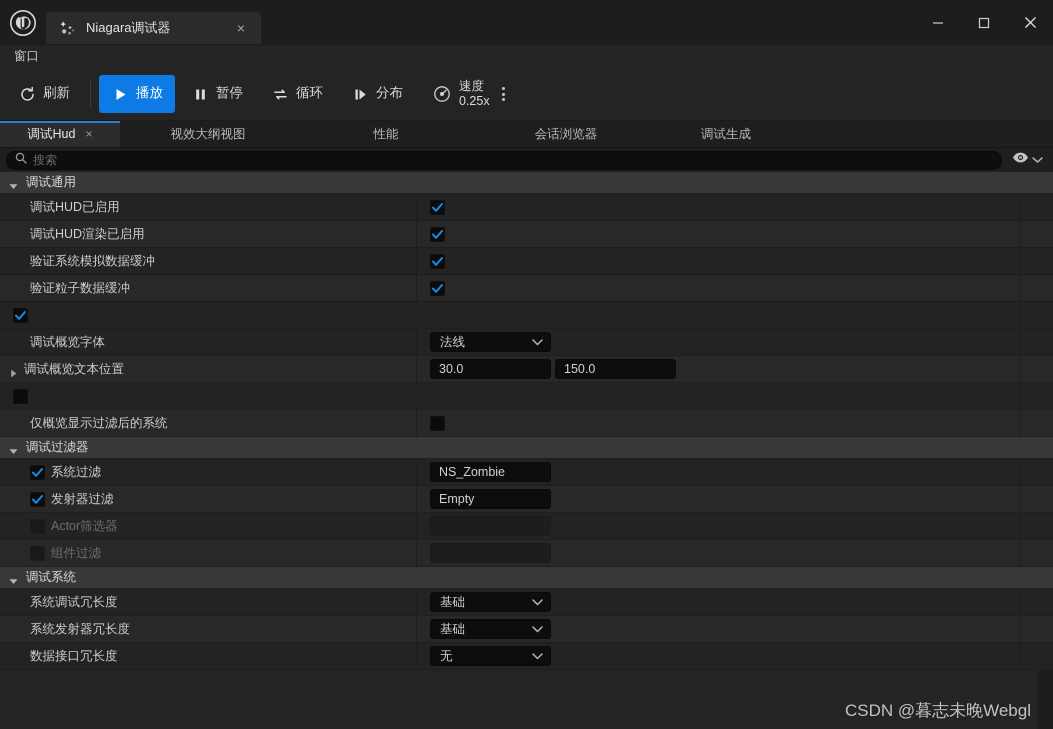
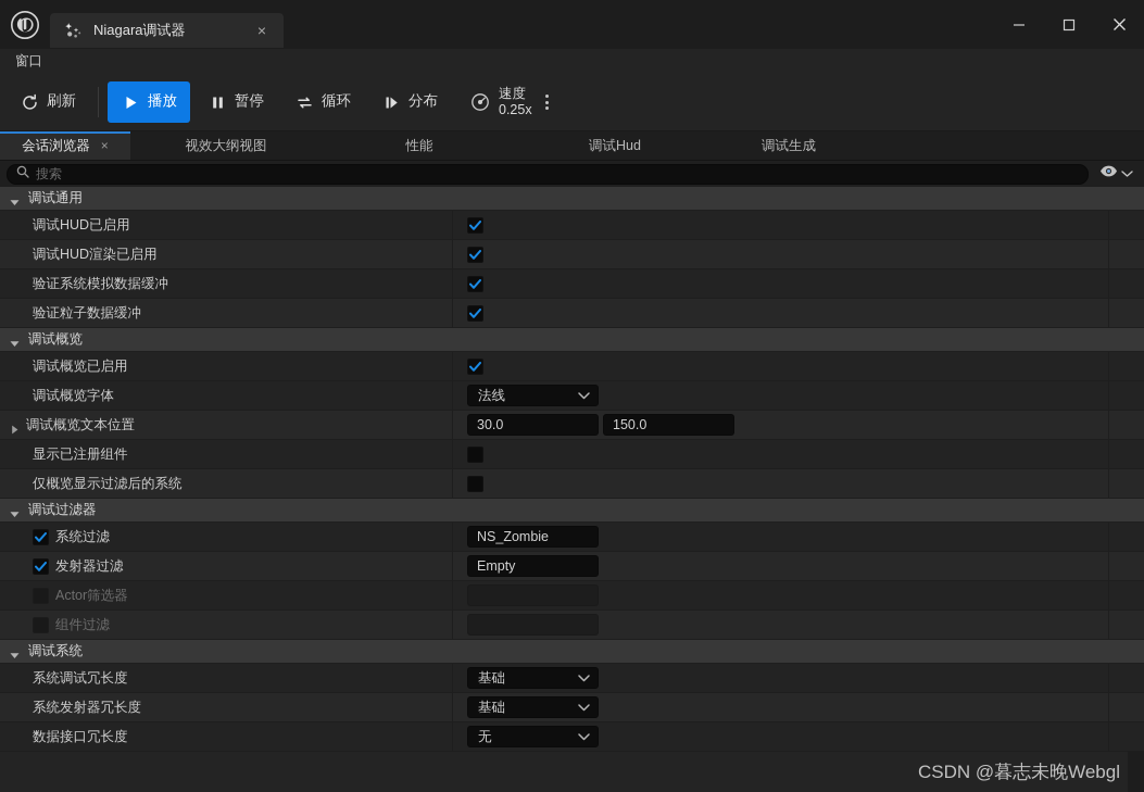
  Niagara调试器
  ×
  窗口
  刷新
  播放
  暂停
  循环
  分布
  速度
  0.25x
- 调试Hud
+ 会话浏览器
  ×
  视效大纲视图
  性能
- 会话浏览器
+ 调试Hud
  调试生成
  搜索
  调试通用
  调试HUD已启用
  调试HUD渲染已启用
  验证系统模拟数据缓冲
  验证粒子数据缓冲
+ 调试概览
+ 调试概览已启用
  调试概览字体
  法线
  调试概览文本位置
  30.0
  150.0
+ 显示已注册组件
  仅概览显示过滤后的系统
  调试过滤器
  系统过滤
  NS_Zombie
  发射器过滤
  Empty
  Actor筛选器
  组件过滤
  调试系统
  系统调试冗长度
  基础
  系统发射器冗长度
  基础
  数据接口冗长度
  无
  CSDN @暮志未晚Webgl
